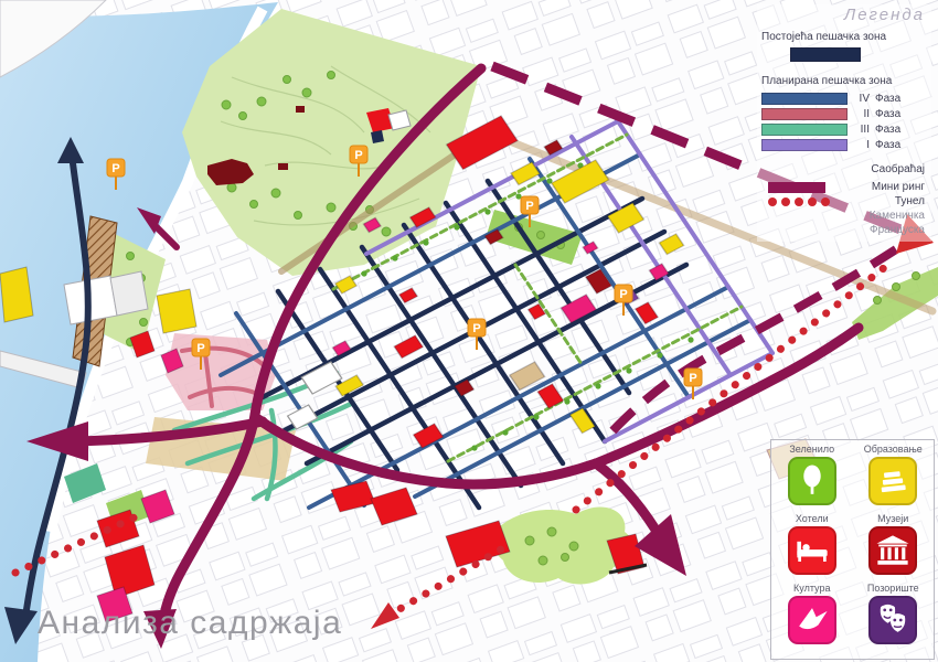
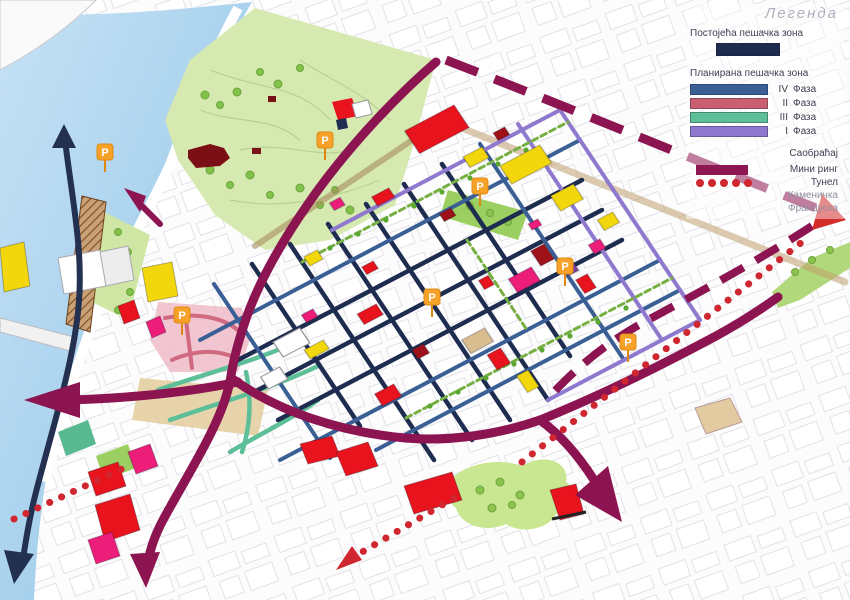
  P
  P
  P
  P
  P
  P
  P
  Легенда
  Постојећа пешачка зона
  Планирана пешачка зона
  IV
  Фаза
  II
  Фаза
  III
  Фаза
  I
  Фаза
  Саобраћај
  Мини ринг
  Тунел
  Каменичка
  Француска
- Зеленило
- Образовање
- Хотели
- Музеји
- Култура
- Позориште
- Анализа садржаја
